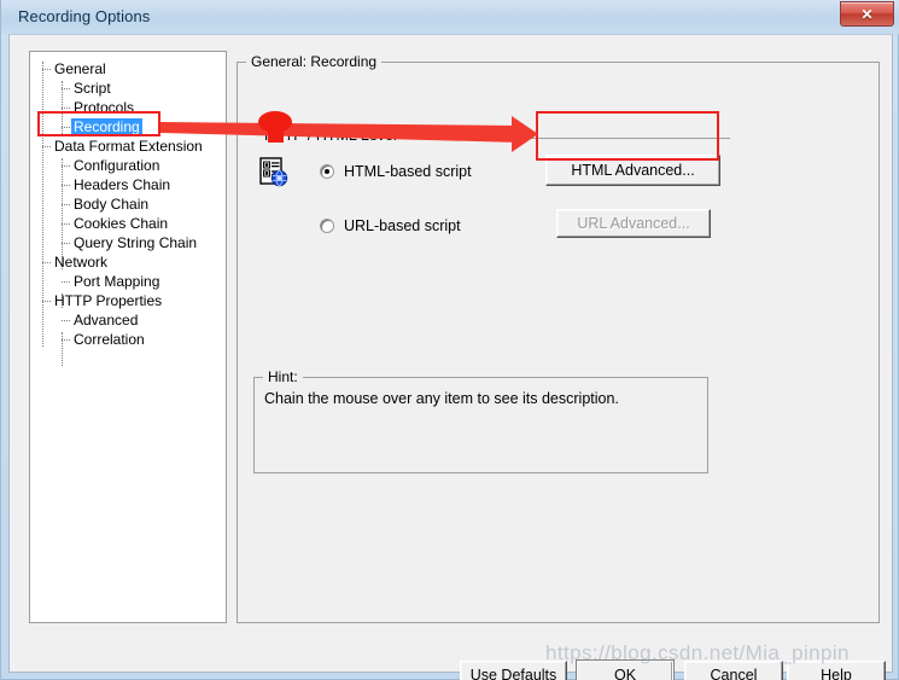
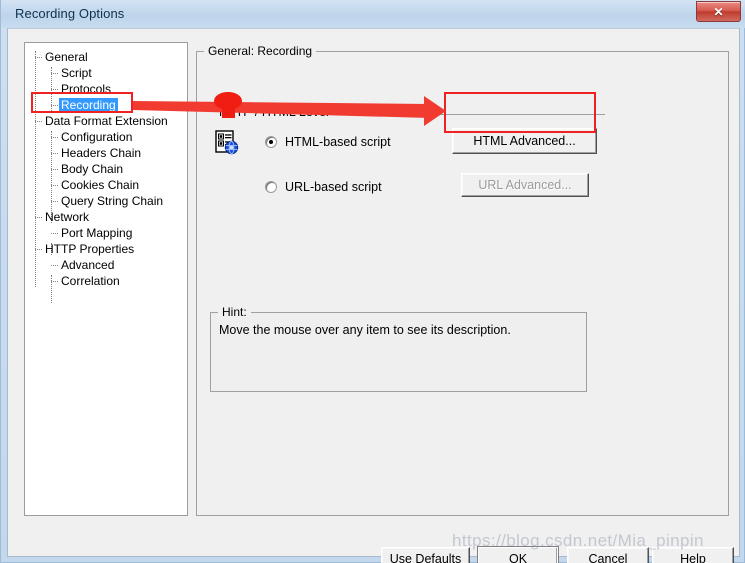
  Recording Options
  ✕
  General
  Script
  Protocols
  Recording
  Data Format Extension
  Configuration
  Headers Chain
  Body Chain
  Cookies Chain
  Query String Chain
  Network
  Port Mapping
  HTTP Properties
  Advanced
  Correlation
  General: Recording
  HTML-based script
  URL-based script
  HTML Advanced...
  URL Advanced...
  Hint:
- Chain the mouse over any item to see its description.
+ Move the mouse over any item to see its description.
  Use Defaults
  OK
  Cancel
  Help
  https://blog.csdn.net/Mia_pinpin
